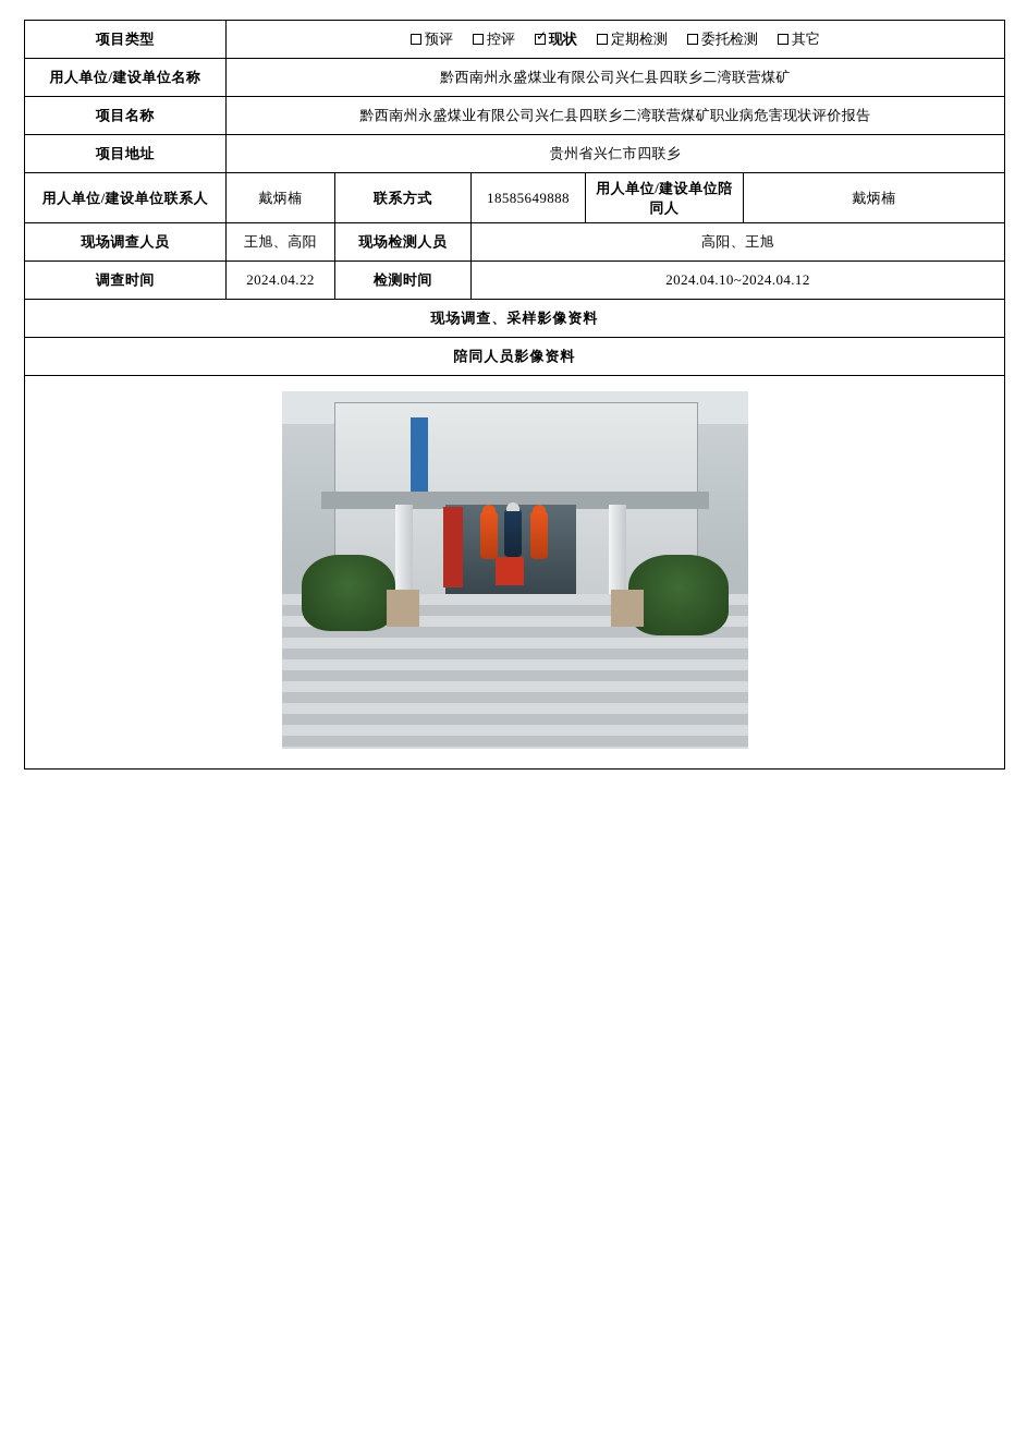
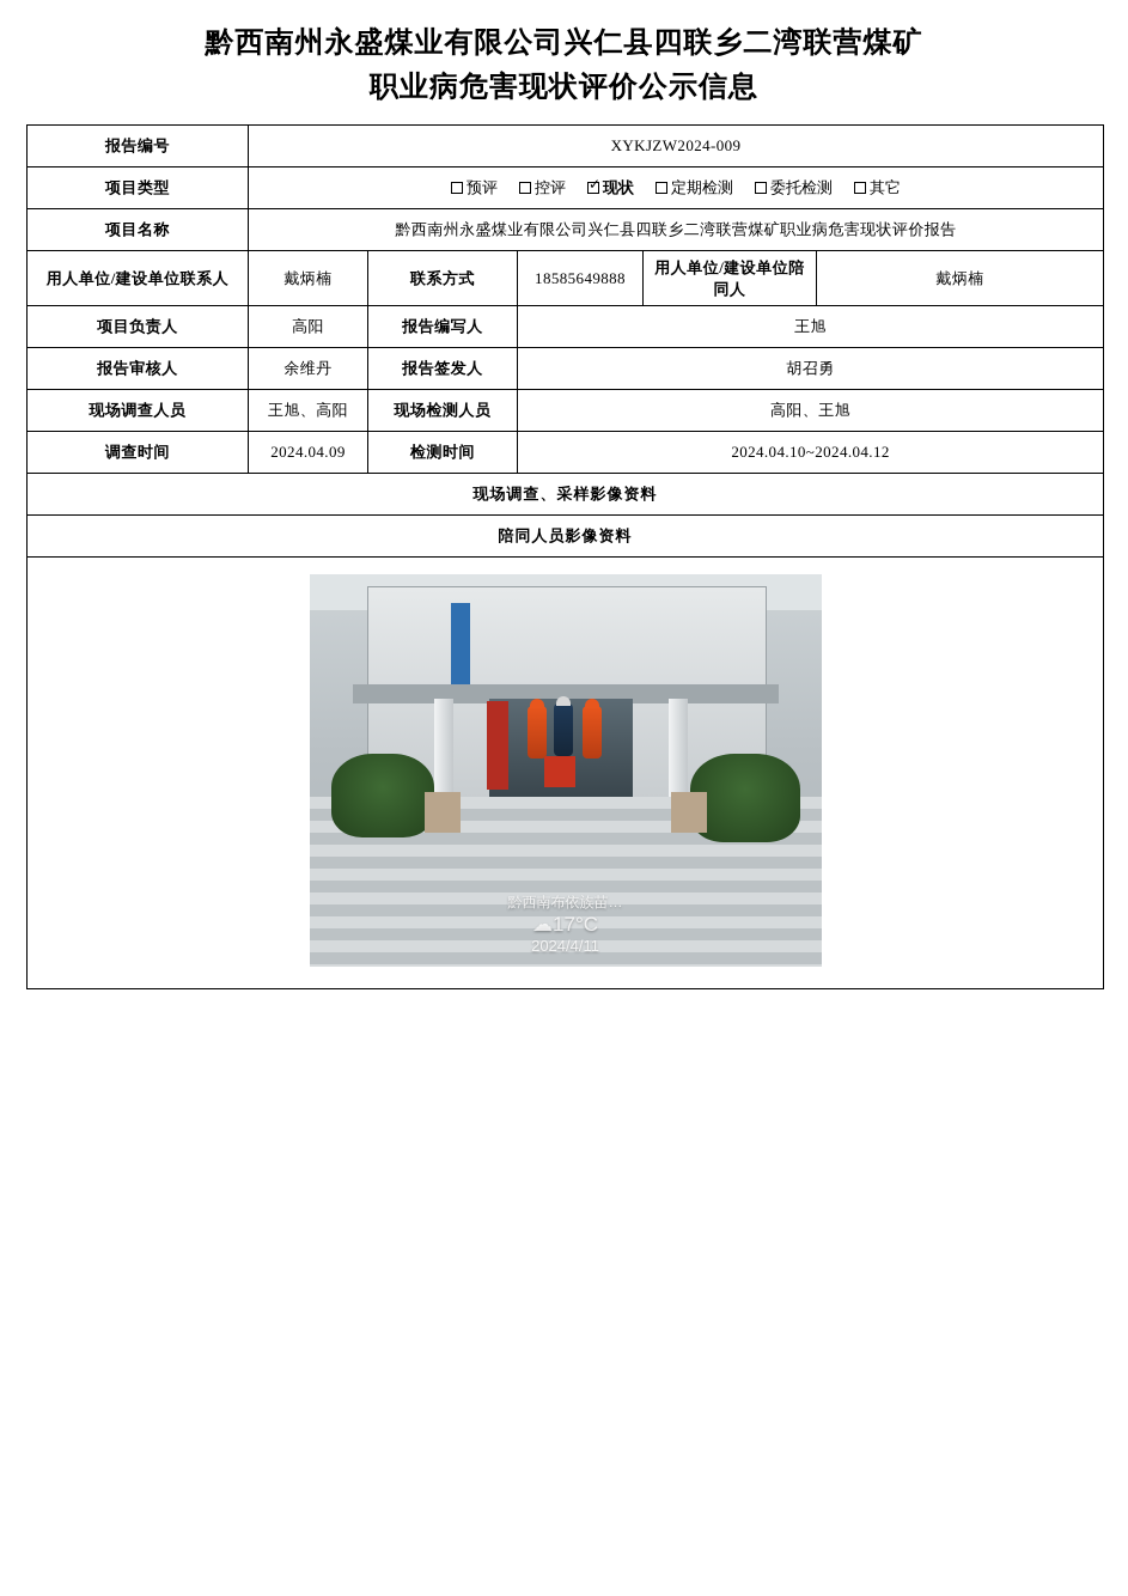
+ 黔西南州永盛煤业有限公司兴仁县四联乡二湾联营煤矿
+ 职业病危害现状评价公示信息
+ 报告编号	XYKJZW2024-009
  项目类型	预评 控评 现状 定期检测 委托检测 其它
- 用人单位/建设单位名称	黔西南州永盛煤业有限公司兴仁县四联乡二湾联营煤矿
  项目名称	黔西南州永盛煤业有限公司兴仁县四联乡二湾联营煤矿职业病危害现状评价报告
- 项目地址	贵州省兴仁市四联乡
  用人单位/建设单位联系人	戴炳楠	联系方式	18585649888	用人单位/建设单位陪同人	戴炳楠
+ 项目负责人	高阳	报告编写人	王旭
+ 报告审核人	余维丹	报告签发人	胡召勇
  现场调查人员	王旭、高阳	现场检测人员	高阳、王旭
- 调查时间	2024.04.22	检测时间	2024.04.10~2024.04.12
+ 调查时间	2024.04.09	检测时间	2024.04.10~2024.04.12
  现场调查、采样影像资料
  陪同人员影像资料
+ 黔西南布依族苗… ☁17°C 2024/4/11
